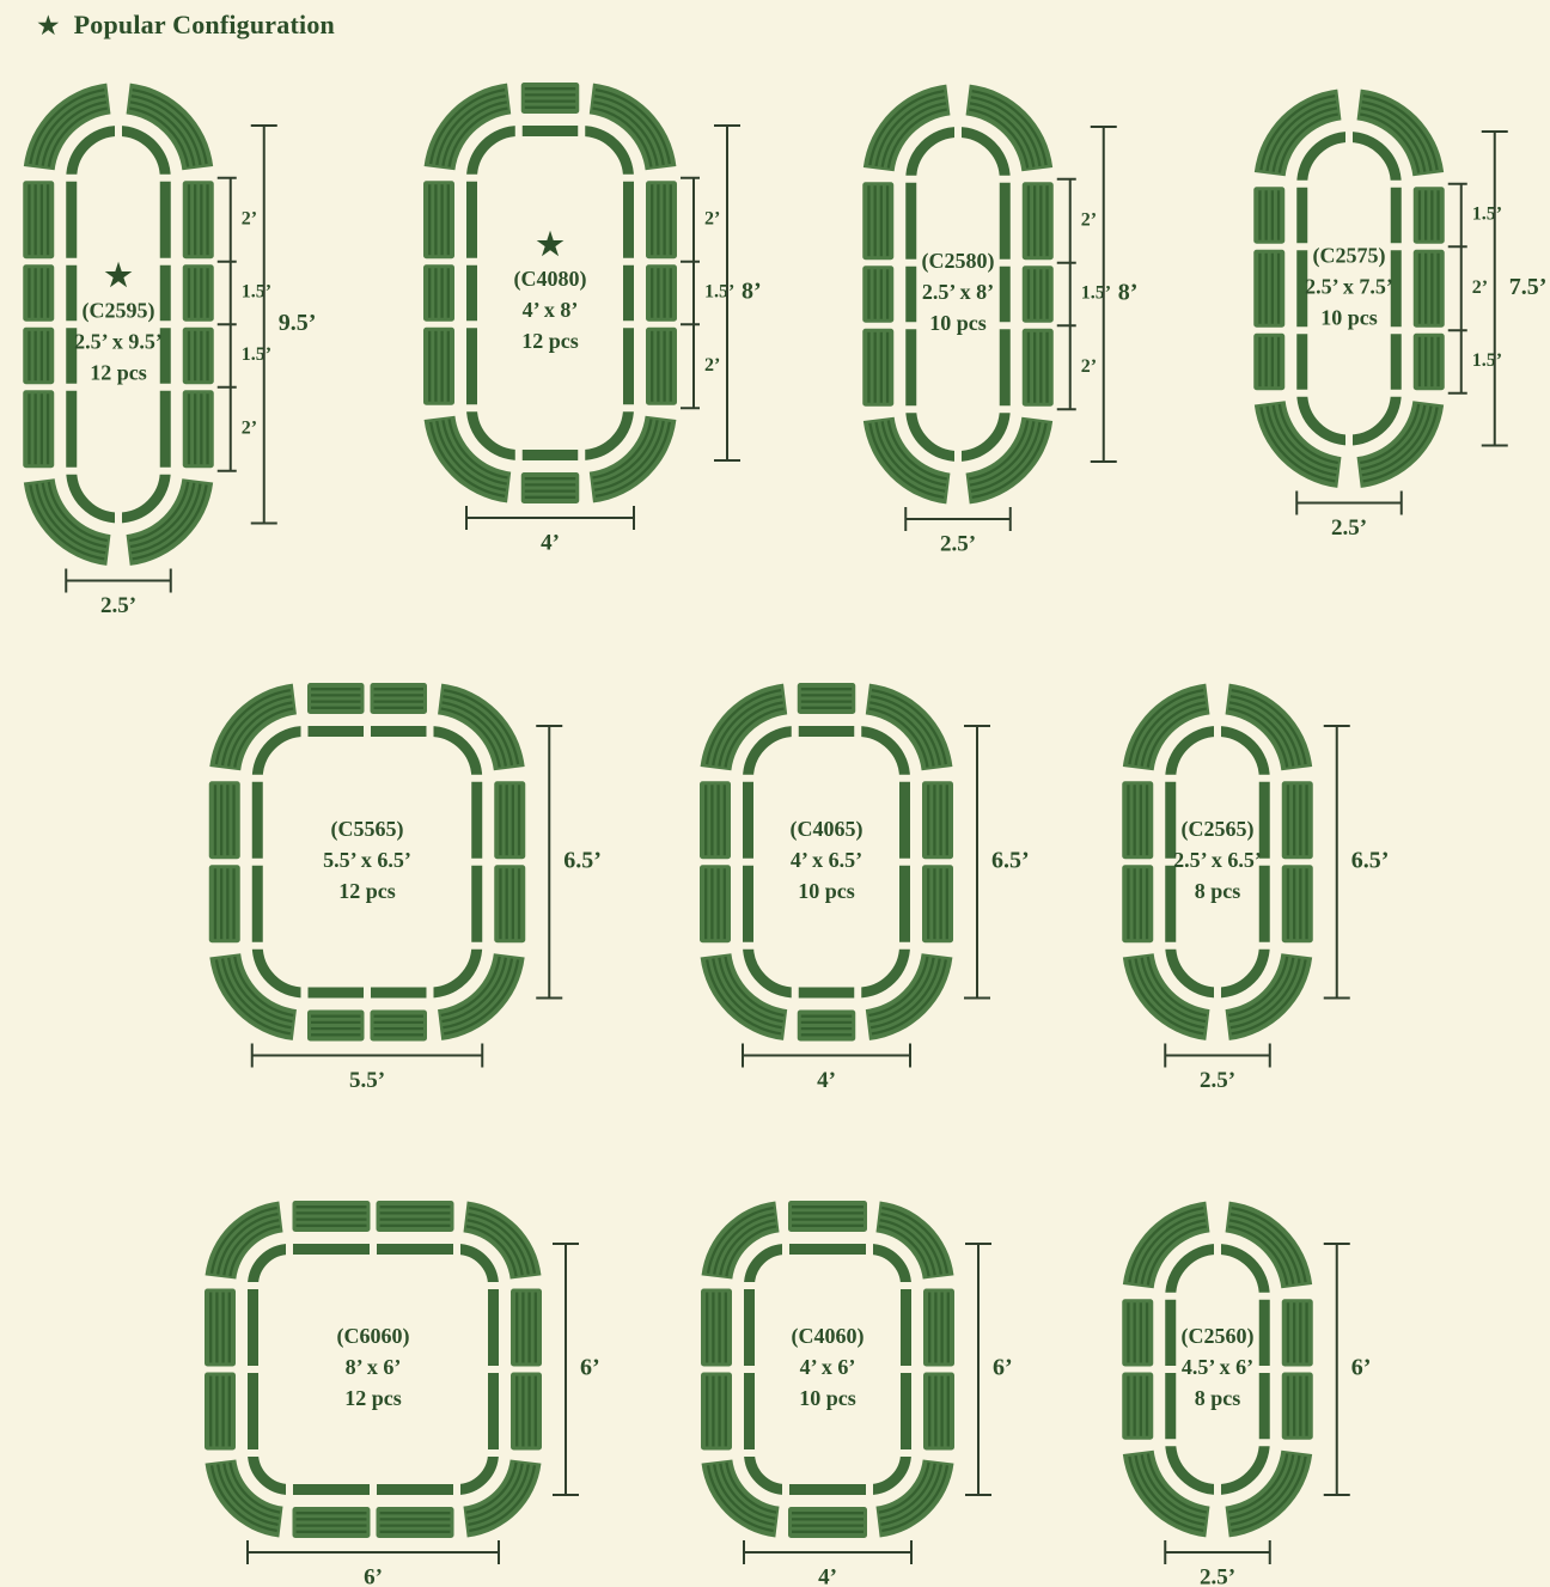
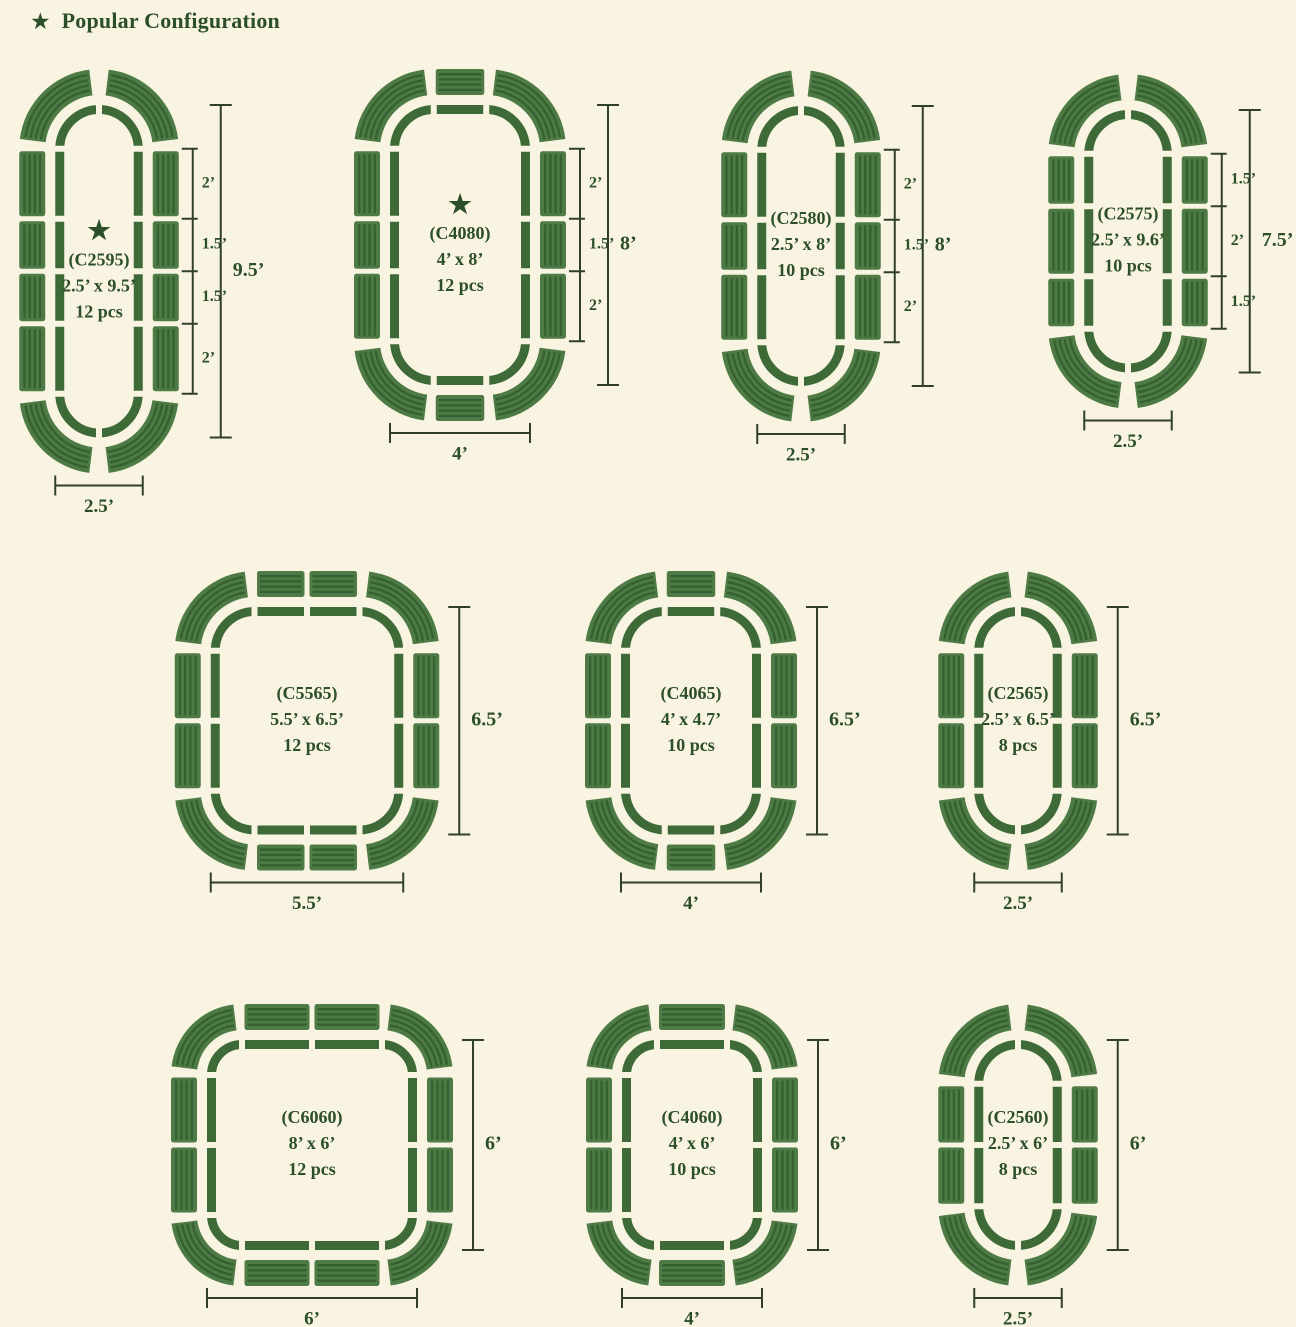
  ★
  Popular Configuration
  2’
  1.5’
  1.5’
  2’
  9.5’
  2.5’
  ★
  (C2595)
  2.5’ x 9.5’
  12 pcs
  2’
  1.5’
  2’
  8’
  4’
  ★
  (C4080)
  4’ x 8’
  12 pcs
  2’
  1.5’
  2’
  8’
  2.5’
  (C2580)
  2.5’ x 8’
  10 pcs
  1.5’
  2’
  1.5’
  7.5’
  2.5’
  (C2575)
- 2.5’ x 7.5’
+ 2.5’ x 9.6’
  10 pcs
  6.5’
  5.5’
  (C5565)
  5.5’ x 6.5’
  12 pcs
  6.5’
  4’
  (C4065)
- 4’ x 6.5’
+ 4’ x 4.7’
  10 pcs
  6.5’
  2.5’
  (C2565)
  2.5’ x 6.5’
  8 pcs
  6’
  6’
  (C6060)
  8’ x 6’
  12 pcs
  6’
  4’
  (C4060)
  4’ x 6’
  10 pcs
  6’
  2.5’
  (C2560)
- 4.5’ x 6’
+ 2.5’ x 6’
  8 pcs
